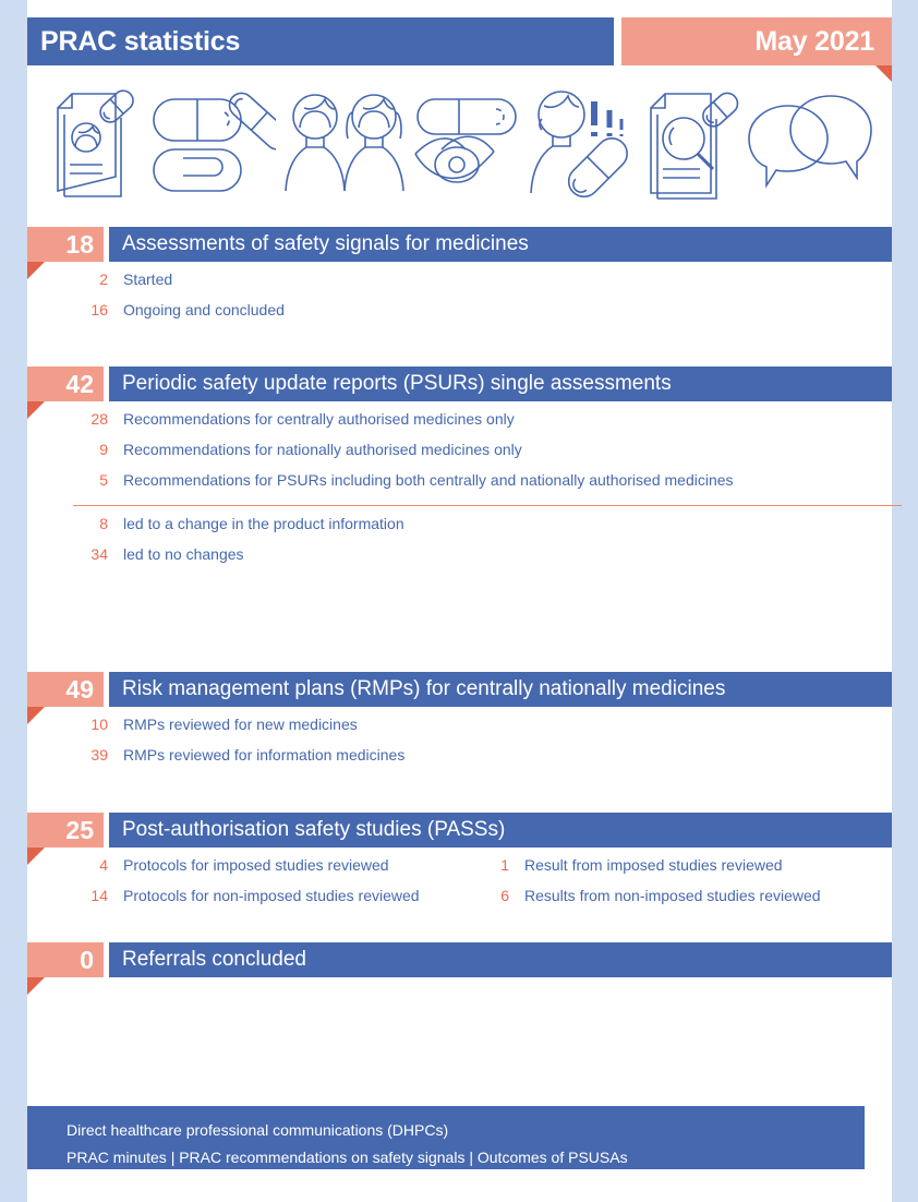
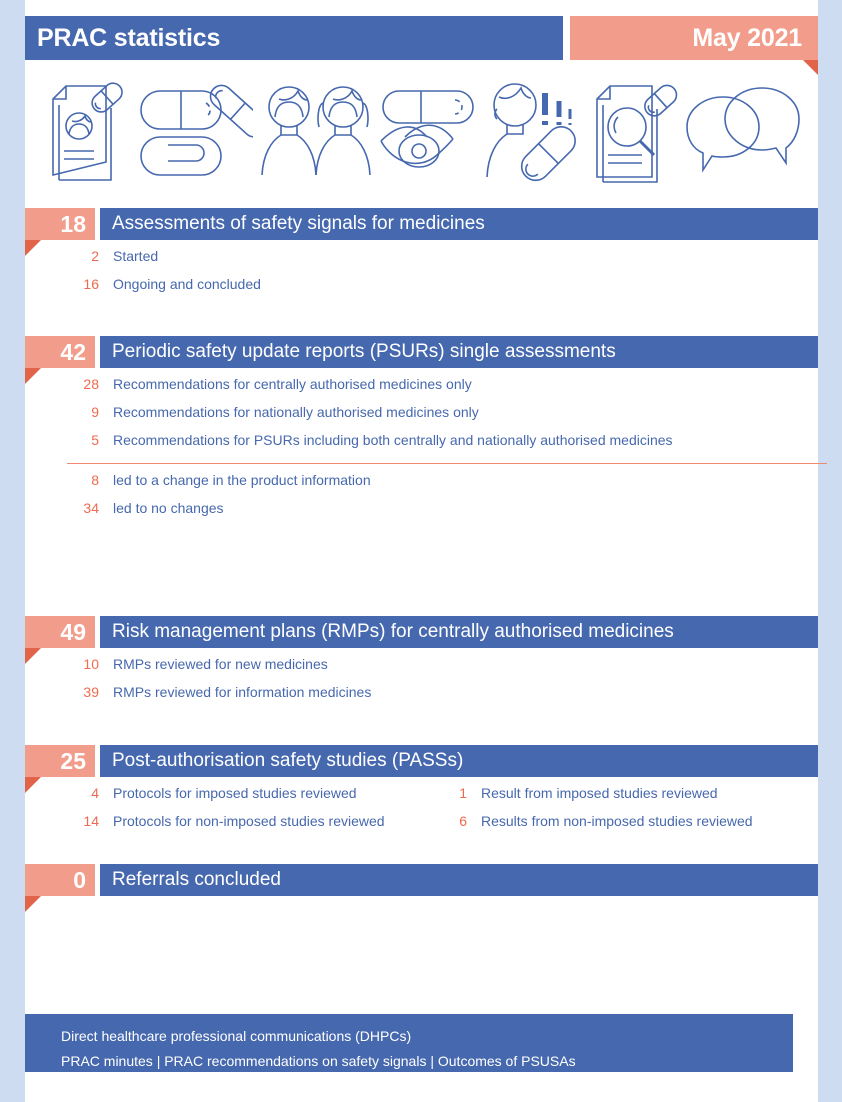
  PRAC statistics
  May 2021
  18
  Assessments of safety signals for medicines
  2
  Started
  16
  Ongoing and concluded
  42
  Periodic safety update reports (PSURs) single assessments
  28
  Recommendations for centrally authorised medicines only
  9
  Recommendations for nationally authorised medicines only
  5
  Recommendations for PSURs including both centrally and nationally authorised medicines
  8
  led to a change in the product information
  34
  led to no changes
  49
- Risk management plans (RMPs) for centrally nationally medicines
+ Risk management plans (RMPs) for centrally authorised medicines
  10
  RMPs reviewed for new medicines
  39
  RMPs reviewed for information medicines
  25
  Post-authorisation safety studies (PASSs)
  4
  Protocols for imposed studies reviewed
  1
  Result from imposed studies reviewed
  14
  Protocols for non-imposed studies reviewed
  6
  Results from non-imposed studies reviewed
  0
  Referrals concluded
  Direct healthcare professional communications (DHPCs)
  PRAC minutes | PRAC recommendations on safety signals | Outcomes of PSUSAs
